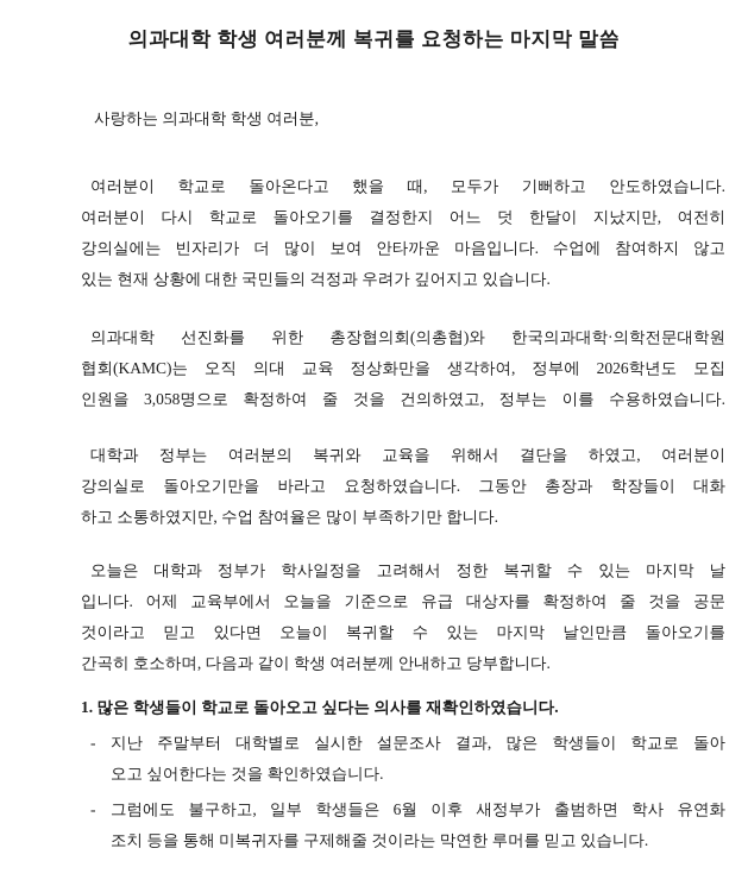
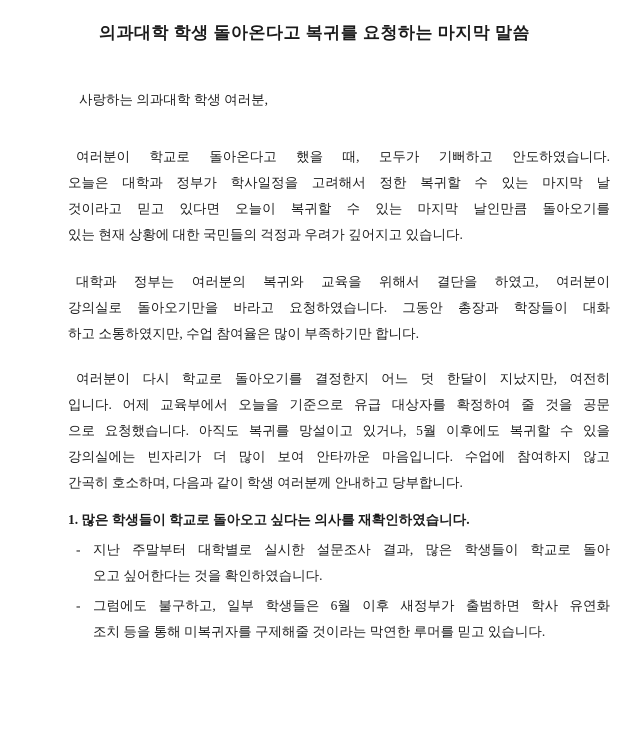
- 의과대학 학생 여러분께 복귀를 요청하는 마지막 말씀
+ 의과대학 학생 돌아온다고 복귀를 요청하는 마지막 말씀
  사랑하는 의과대학 학생 여러분,
  여러분이 학교로 돌아온다고 했을 때, 모두가 기뻐하고 안도하였습니다.
- 여러분이 다시 학교로 돌아오기를 결정한지 어느 덧 한달이 지났지만, 여전히
+ 오늘은 대학과 정부가 학사일정을 고려해서 정한 복귀할 수 있는 마지막 날
- 강의실에는 빈자리가 더 많이 보여 안타까운 마음입니다. 수업에 참여하지 않고
+ 것이라고 믿고 있다면 오늘이 복귀할 수 있는 마지막 날인만큼 돌아오기를
  있는 현재 상황에 대한 국민들의 걱정과 우려가 깊어지고 있습니다.
- 의과대학 선진화를 위한 총장협의회(의총협)와 한국의과대학·의학전문대학원
- 협회(KAMC)는 오직 의대 교육 정상화만을 생각하여, 정부에 2026학년도 모집
- 인원을 3,058명으로 확정하여 줄 것을 건의하였고, 정부는 이를 수용하였습니다.
  대학과 정부는 여러분의 복귀와 교육을 위해서 결단을 하였고, 여러분이
  강의실로 돌아오기만을 바라고 요청하였습니다. 그동안 총장과 학장들이 대화
  하고 소통하였지만, 수업 참여율은 많이 부족하기만 합니다.
- 오늘은 대학과 정부가 학사일정을 고려해서 정한 복귀할 수 있는 마지막 날
+ 여러분이 다시 학교로 돌아오기를 결정한지 어느 덧 한달이 지났지만, 여전히
  입니다. 어제 교육부에서 오늘을 기준으로 유급 대상자를 확정하여 줄 것을 공문
+ 으로 요청했습니다. 아직도 복귀를 망설이고 있거나, 5월 이후에도 복귀할 수 있을
- 것이라고 믿고 있다면 오늘이 복귀할 수 있는 마지막 날인만큼 돌아오기를
+ 강의실에는 빈자리가 더 많이 보여 안타까운 마음입니다. 수업에 참여하지 않고
  간곡히 호소하며, 다음과 같이 학생 여러분께 안내하고 당부합니다.
  1. 많은 학생들이 학교로 돌아오고 싶다는 의사를 재확인하였습니다.
  -
  지난 주말부터 대학별로 실시한 설문조사 결과, 많은 학생들이 학교로 돌아
  오고 싶어한다는 것을 확인하였습니다.
  -
  그럼에도 불구하고, 일부 학생들은 6월 이후 새정부가 출범하면 학사 유연화
  조치 등을 통해 미복귀자를 구제해줄 것이라는 막연한 루머를 믿고 있습니다.
